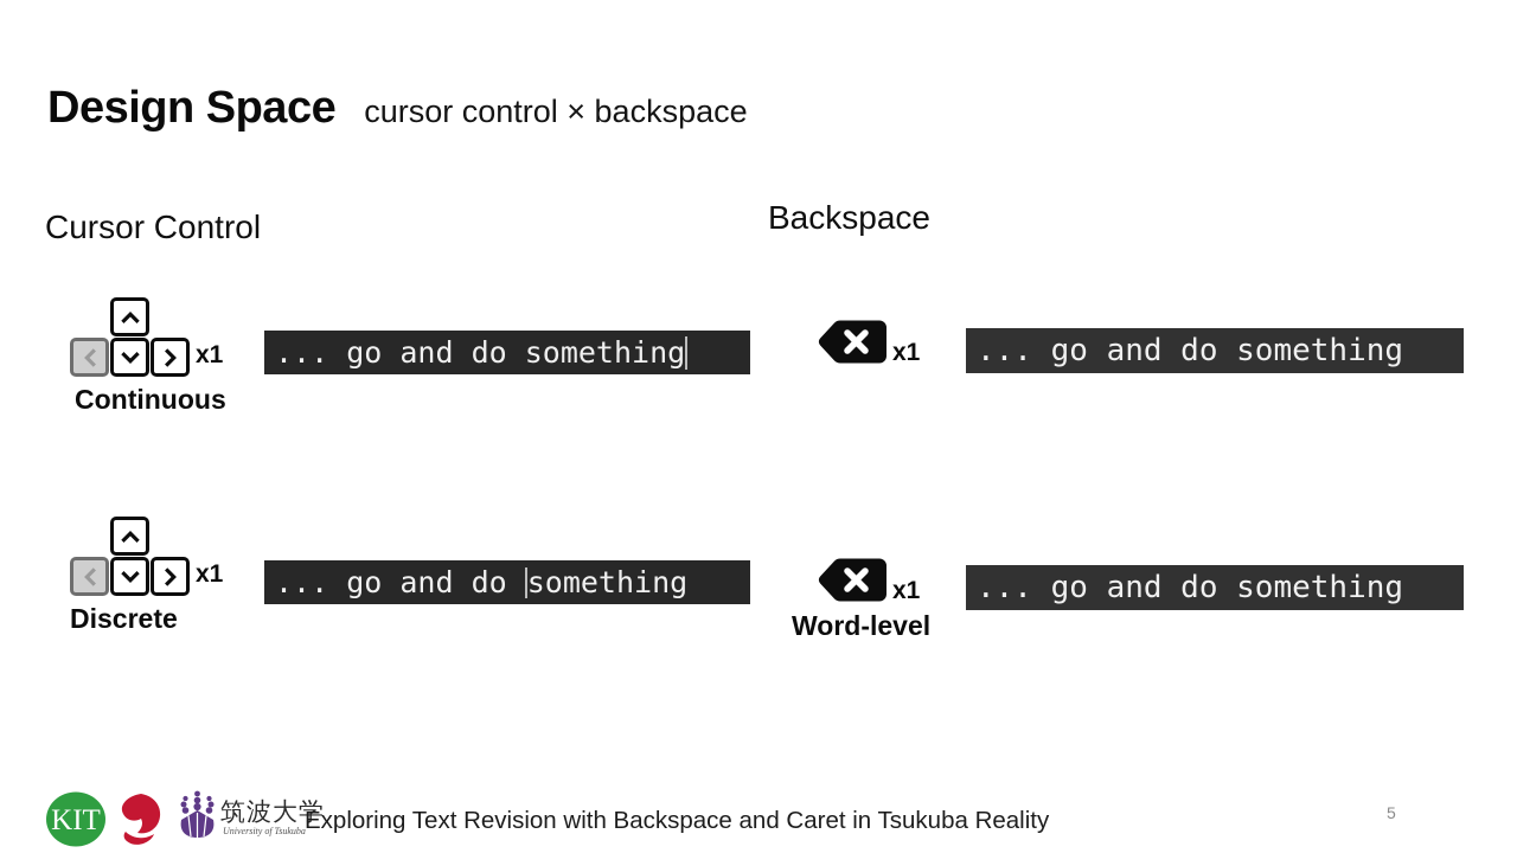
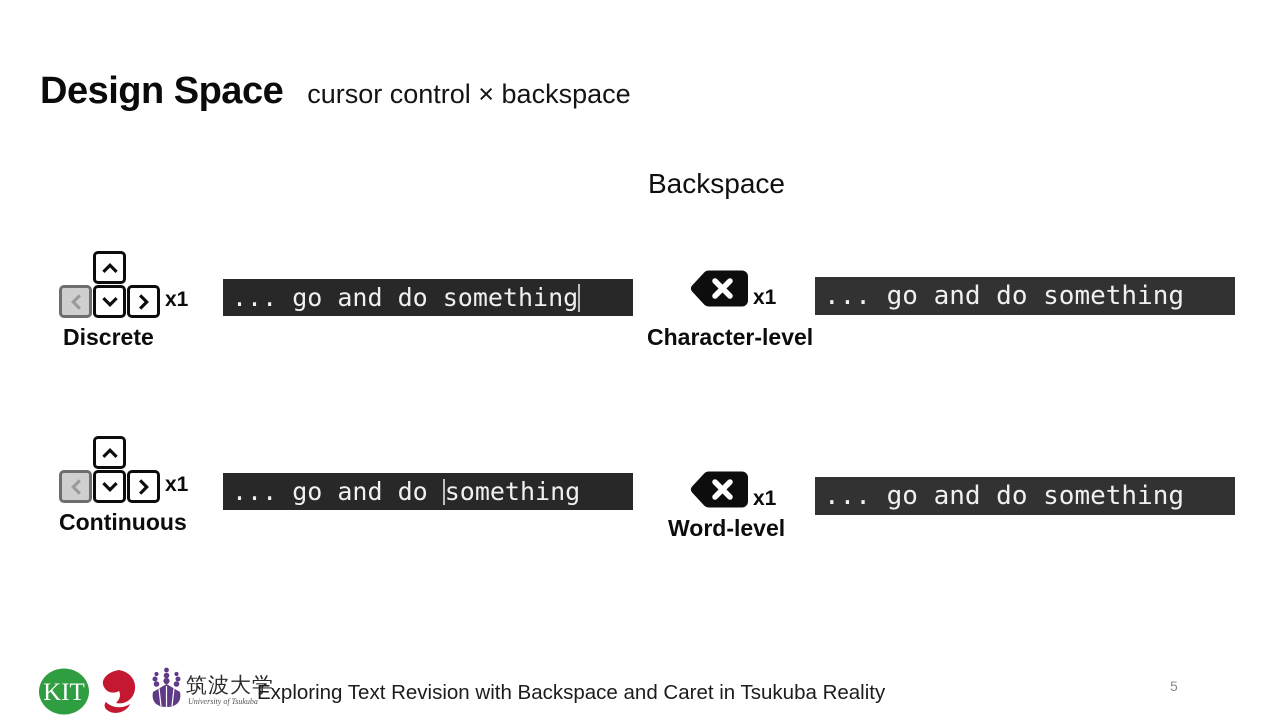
  Design Space
  cursor control × backspace
- Cursor Control
  Backspace
  x1
- Continuous
+ Discrete
  ... go and do something
  x1
- Discrete
+ Continuous
  ... go and do
  something
  x1
+ Character-level
  ... go and do something
  x1
  Word-level
  ... go and do something
  KIT
  筑波大学
  University of Tsukuba
  Exploring Text Revision with Backspace and Caret in Tsukuba Reality
  5
